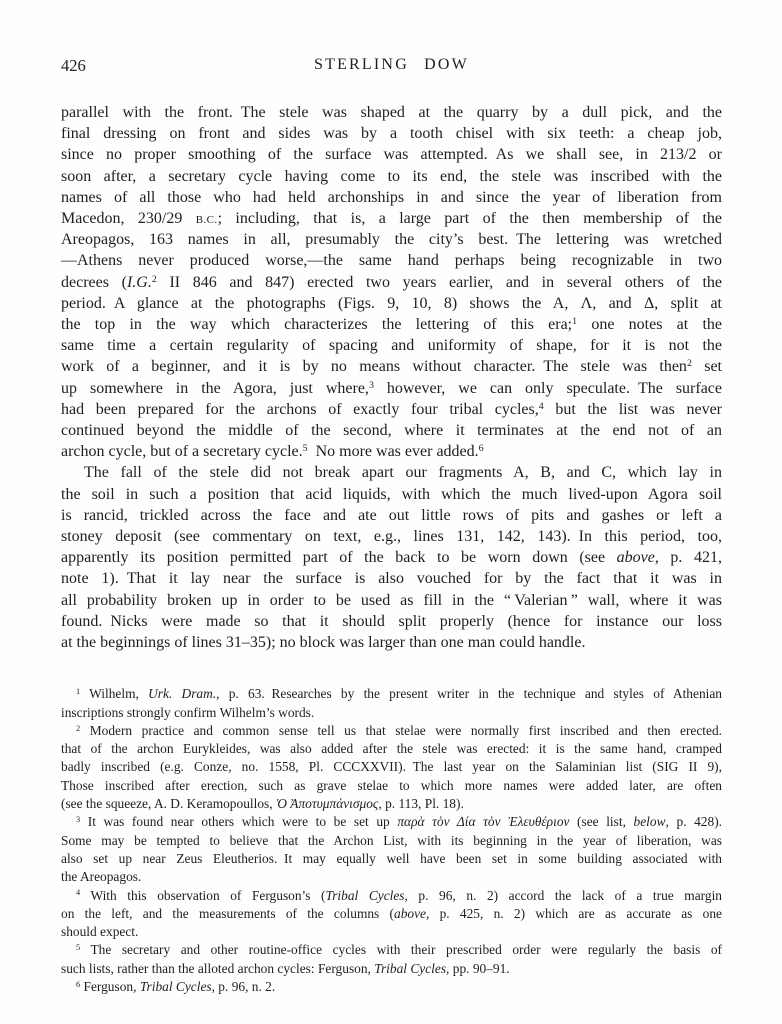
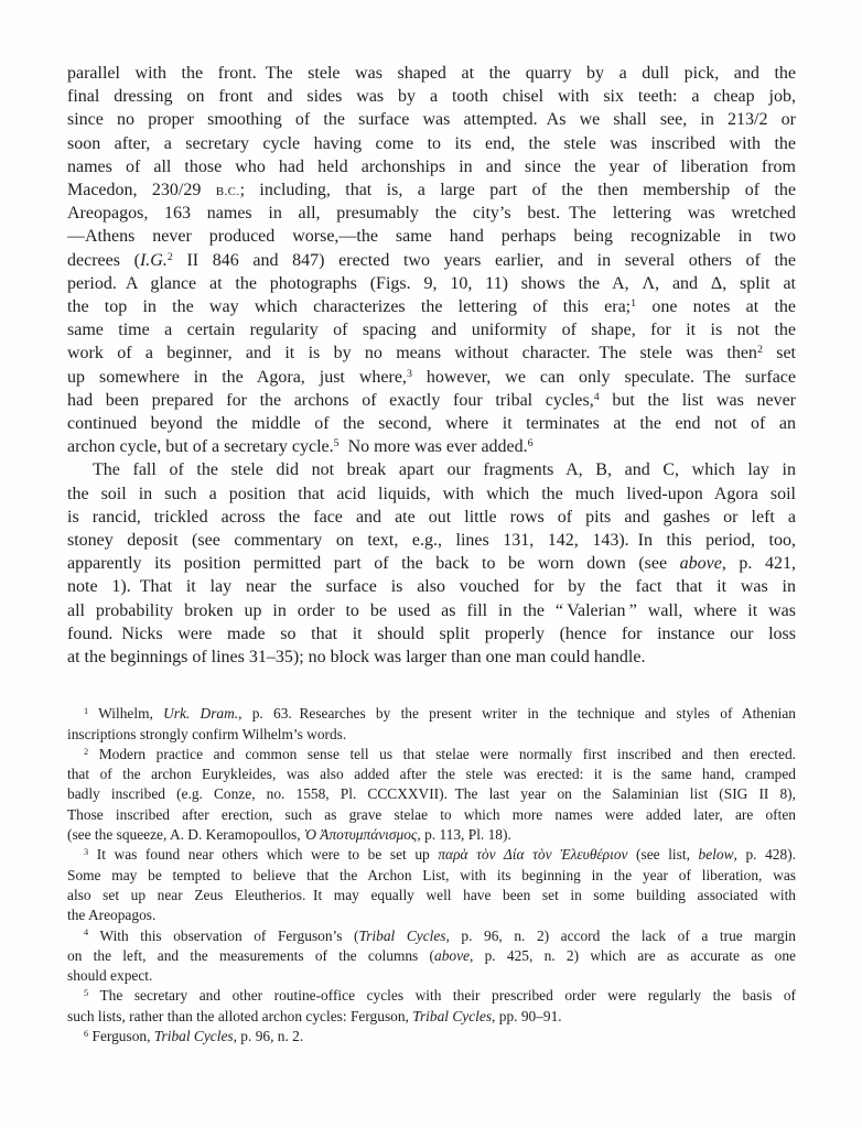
- 426
- STERLING DOW
  parallel with the front. The stele was shaped at the quarry by a dull pick, and the
  final dressing on front and sides was by a tooth chisel with six teeth: a cheap job,
  since no proper smoothing of the surface was attempted. As we shall see, in 213/2 or
  soon after, a secretary cycle having come to its end, the stele was inscribed with the
  names of all those who had held archonships in and since the year of liberation from
  Macedon, 230/29 B.C.; including, that is, a large part of the then membership of the
  Areopagos, 163 names in all, presumably the city’s best. The lettering was wretched
  —Athens never produced worse,—the same hand perhaps being recognizable in two
  decrees (I.G.2 II 846 and 847) erected two years earlier, and in several others of the
- period. A glance at the photographs (Figs. 9, 10, 8) shows the A, Λ, and Δ, split at
+ period. A glance at the photographs (Figs. 9, 10, 11) shows the A, Λ, and Δ, split at
  the top in the way which characterizes the lettering of this era;1 one notes at the
  same time a certain regularity of spacing and uniformity of shape, for it is not the
  work of a beginner, and it is by no means without character. The stele was then2 set
  up somewhere in the Agora, just where,3 however, we can only speculate. The surface
  had been prepared for the archons of exactly four tribal cycles,4 but the list was never
  continued beyond the middle of the second, where it terminates at the end not of an
  archon cycle, but of a secretary cycle.5 No more was ever added.6
  The fall of the stele did not break apart our fragments A, B, and C, which lay in
  the soil in such a position that acid liquids, with which the much lived-upon Agora soil
  is rancid, trickled across the face and ate out little rows of pits and gashes or left a
  stoney deposit (see commentary on text, e.g., lines 131, 142, 143). In this period, too,
  apparently its position permitted part of the back to be worn down (see above, p. 421,
  note 1). That it lay near the surface is also vouched for by the fact that it was in
  all probability broken up in order to be used as fill in the “ Valerian ” wall, where it was
  found. Nicks were made so that it should split properly (hence for instance our loss
  at the beginnings of lines 31–35); no block was larger than one man could handle.
  1 Wilhelm, Urk. Dram., p. 63. Researches by the present writer in the technique and styles of Athenian
  inscriptions strongly confirm Wilhelm’s words.
  2 Modern practice and common sense tell us that stelae were normally first inscribed and then erected.
  that of the archon Eurykleides, was also added after the stele was erected: it is the same hand, cramped
- badly inscribed (e.g. Conze, no. 1558, Pl. CCCXXVII). The last year on the Salaminian list (SIG II 9),
+ badly inscribed (e.g. Conze, no. 1558, Pl. CCCXXVII). The last year on the Salaminian list (SIG II 8),
  Those inscribed after erection, such as grave stelae to which more names were added later, are often
  (see the squeeze, A. D. Keramopoullos, Ὁ Ἀποτυμπάνισμος, p. 113, Pl. 18).
  3 It was found near others which were to be set up παρὰ τὸν Δία τὸν Ἐλευθέριον (see list, below, p. 428).
  Some may be tempted to believe that the Archon List, with its beginning in the year of liberation, was
  also set up near Zeus Eleutherios. It may equally well have been set in some building associated with
  the Areopagos.
  4 With this observation of Ferguson’s (Tribal Cycles, p. 96, n. 2) accord the lack of a true margin
  on the left, and the measurements of the columns (above, p. 425, n. 2) which are as accurate as one
  should expect.
  5 The secretary and other routine-office cycles with their prescribed order were regularly the basis of
  such lists, rather than the alloted archon cycles: Ferguson, Tribal Cycles, pp. 90–91.
  6 Ferguson, Tribal Cycles, p. 96, n. 2.
